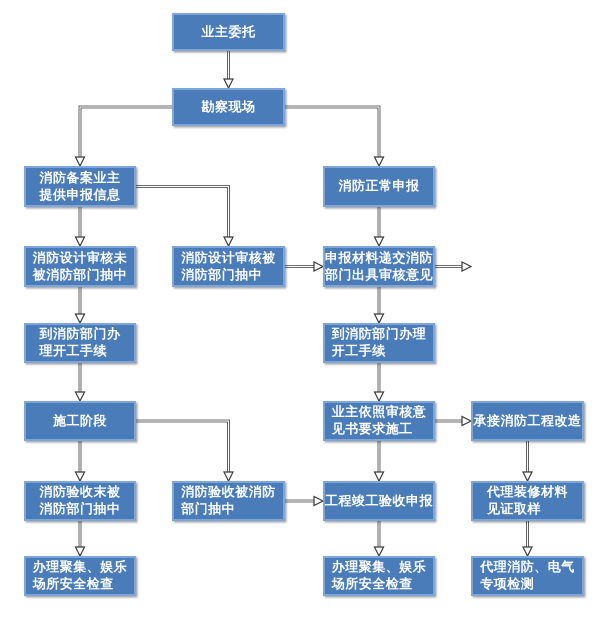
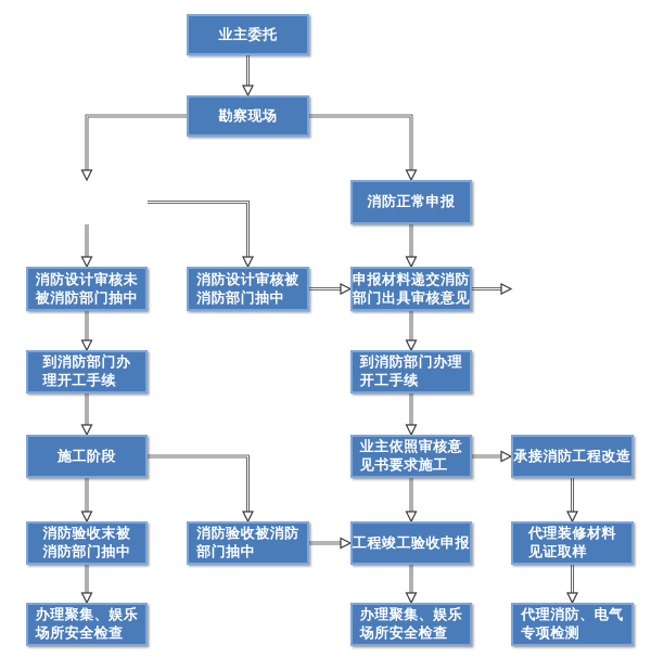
  业主委托
  勘察现场
- 消防备案业主
- 提供申报信息
  消防正常申报
  消防设计审核未
  被消防部门抽中
  消防设计审核被
  消防部门抽中
  申报材料递交消防
  部门出具审核意见
  到消防部门办
  理开工手续
  到消防部门办理
  开工手续
  施工阶段
  业主依照审核意
  见书要求施工
  承接消防工程改造
  消防验收末被
  消防部门抽中
  消防验收被消防
  部门抽中
  工程竣工验收申报
  代理装修材料
  见证取样
  办理聚集、娱乐
  场所安全检查
  办理聚集、娱乐
  场所安全检查
  代理消防、电气
  专项检测
